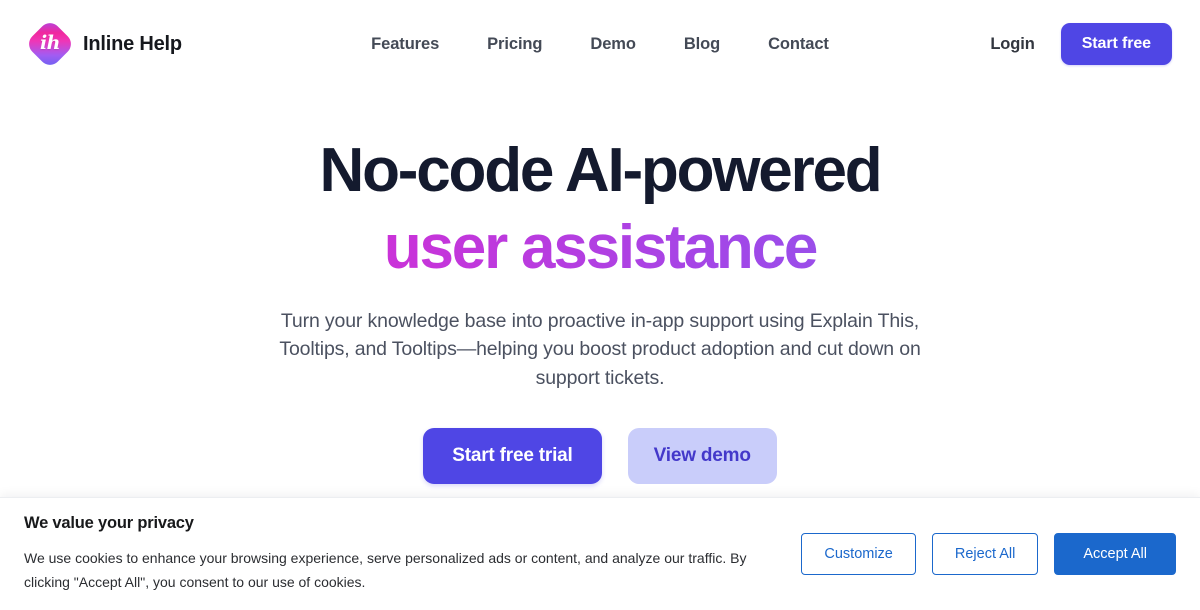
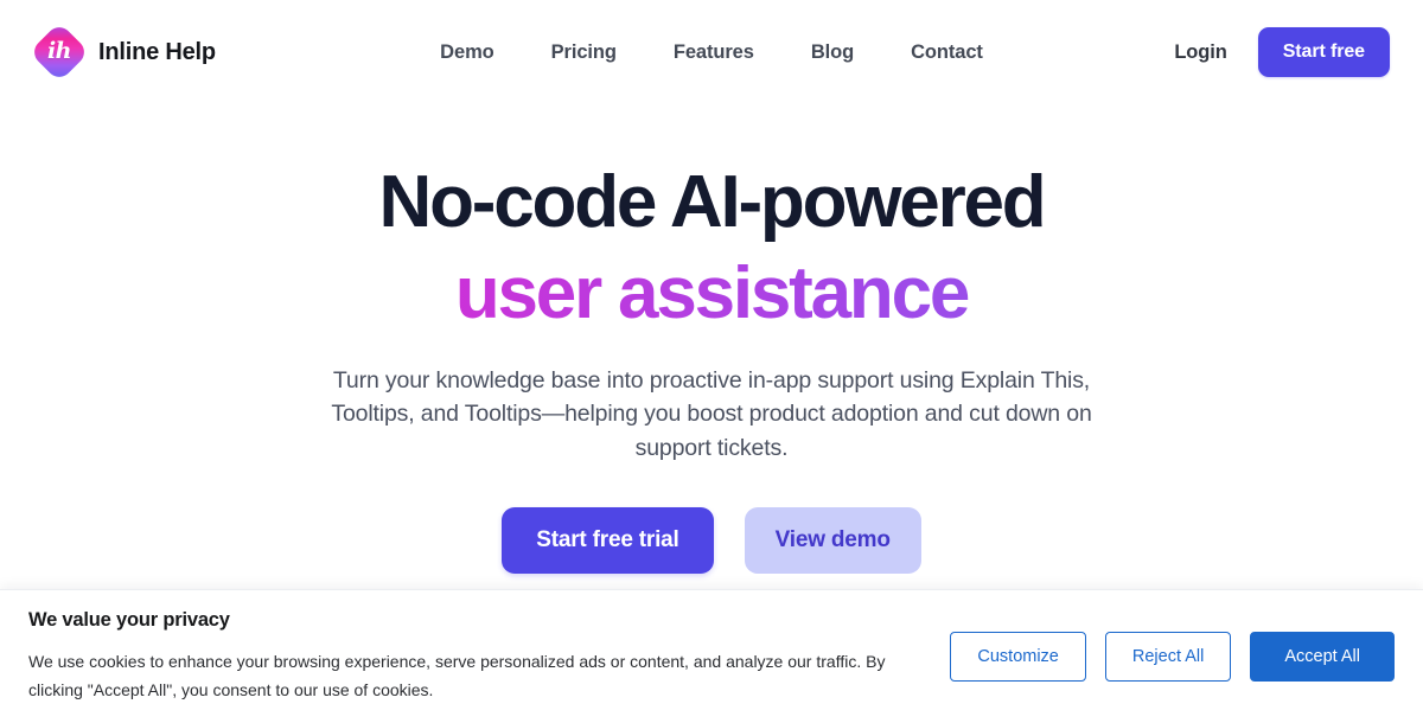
  ih
  Inline Help
- Features
+ Demo
  Pricing
- Demo
+ Features
  Blog
  Contact
  Login
  Start free
  No-code AI-powered
  user assistance
  Turn your knowledge base into proactive in-app support using Explain This, Tooltips, and Tooltips—helping you boost product adoption and cut down on support tickets.
  Start free trial
  View demo
  We value your privacy
  We use cookies to enhance your browsing experience, serve personalized ads or content, and analyze our traffic. By clicking "Accept All", you consent to our use of cookies.
  Customize
  Reject All
  Accept All
